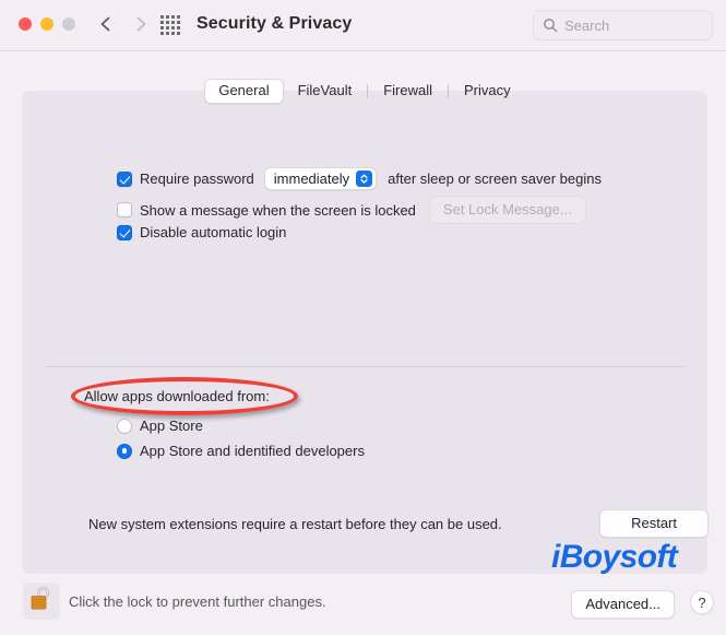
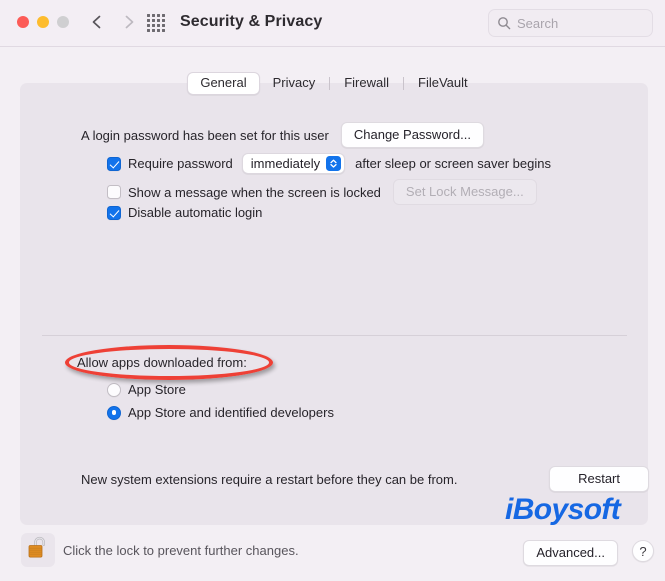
  Security & Privacy
  Search
  General
- FileVault
+ Privacy
  Firewall
- Privacy
+ FileVault
+ A login password has been set for this user
+ Change Password...
  Require password
  immediately
  after sleep or screen saver begins
  Show a message when the screen is locked
  Set Lock Message...
  Disable automatic login
  Allow apps downloaded from:
  App Store
  App Store and identified developers
- New system extensions require a restart before they can be used.
+ New system extensions require a restart before they can be from.
  Restart
  iBoysoft
  Click the lock to prevent further changes.
  Advanced...
  ?
